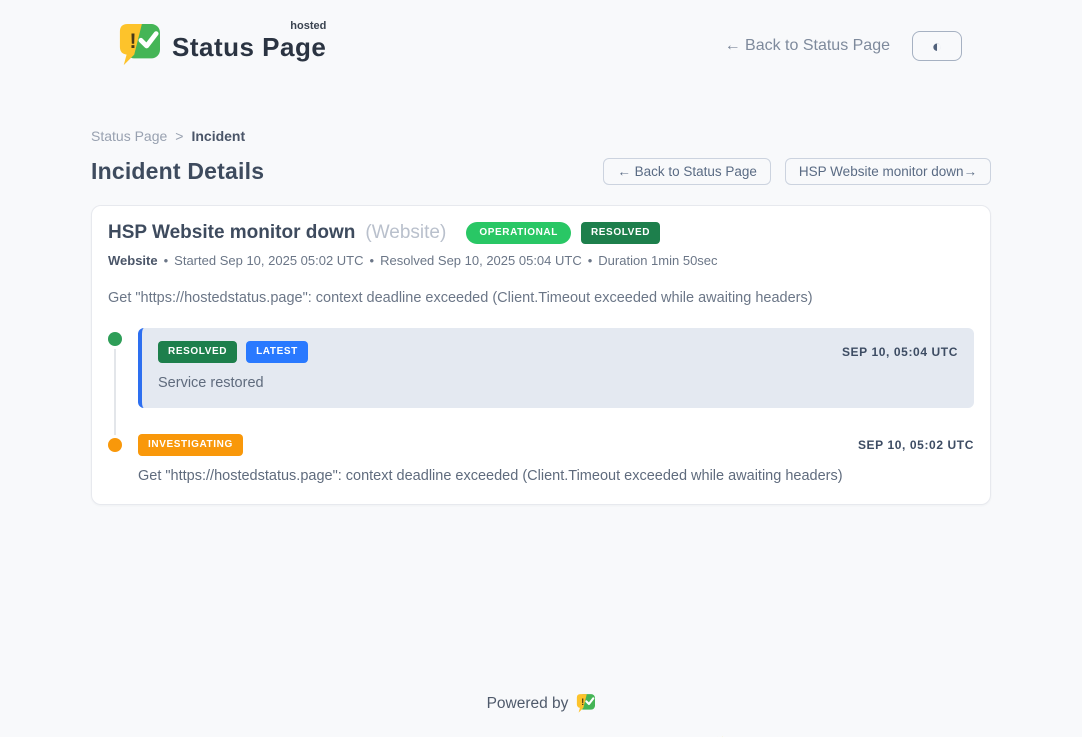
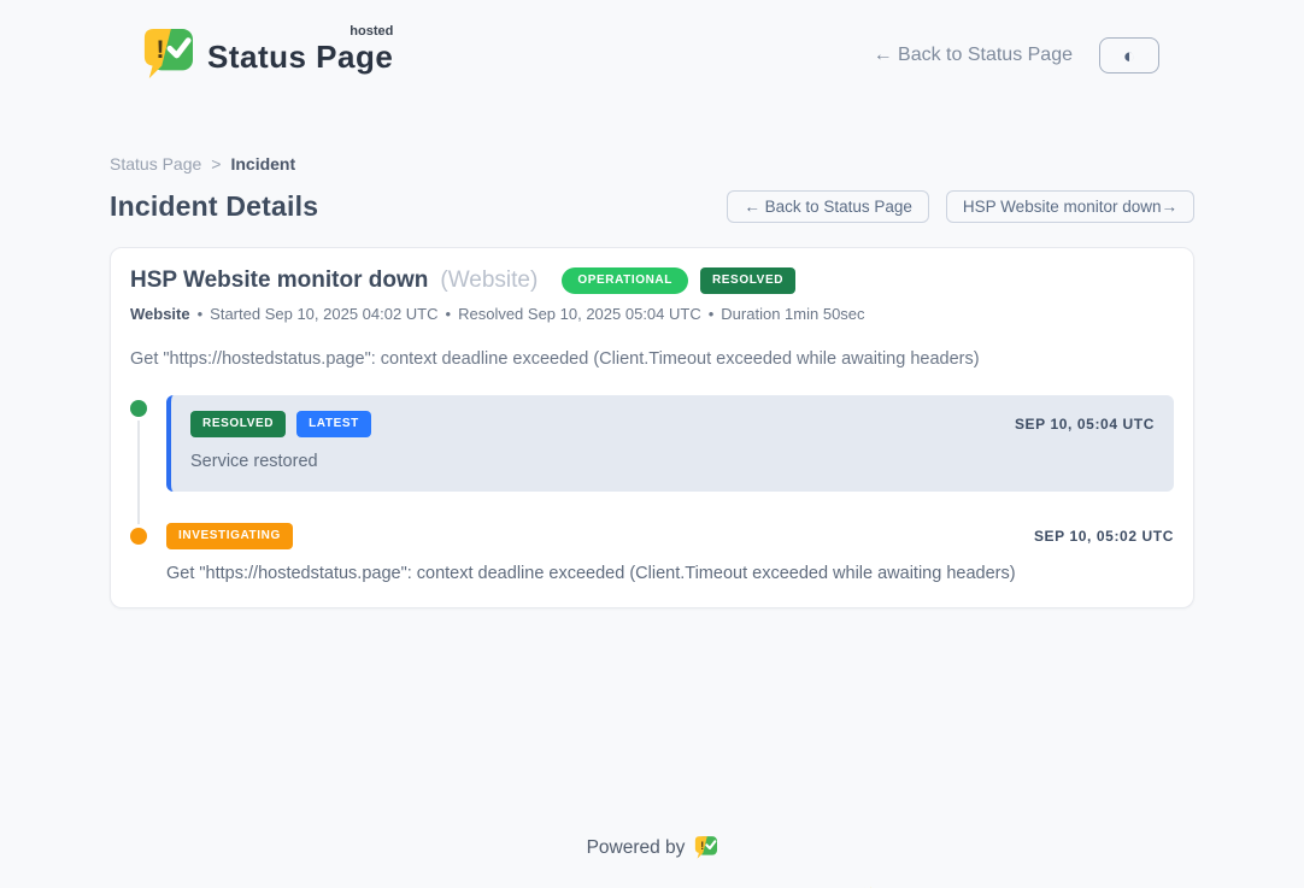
  !
  Status Page
  hosted
  ← Back to Status Page
  ◐
  Status Page
  >
  Incident
  Incident Details
  ← Back to Status Page
  HSP Website monitor down→
  HSP Website monitor down
  (Website)
  OPERATIONAL
  RESOLVED
  Website
  •
- Started Sep 10, 2025 05:02 UTC
+ Started Sep 10, 2025 04:02 UTC
  •
  Resolved Sep 10, 2025 05:04 UTC
  •
  Duration 1min 50sec
  Get "https://hostedstatus.page": context deadline exceeded (Client.Timeout exceeded while awaiting headers)
  RESOLVED
  LATEST
  SEP 10, 05:04 UTC
  Service restored
  INVESTIGATING
  SEP 10, 05:02 UTC
  Get "https://hostedstatus.page": context deadline exceeded (Client.Timeout exceeded while awaiting headers)
  Powered by
  !
